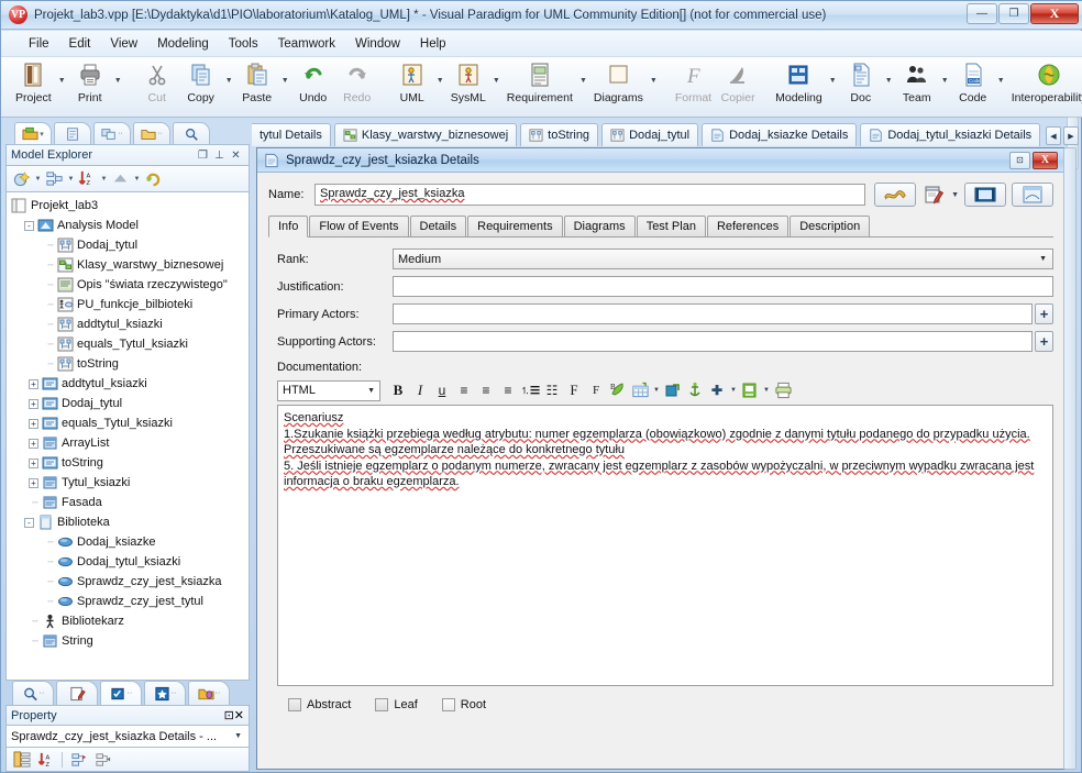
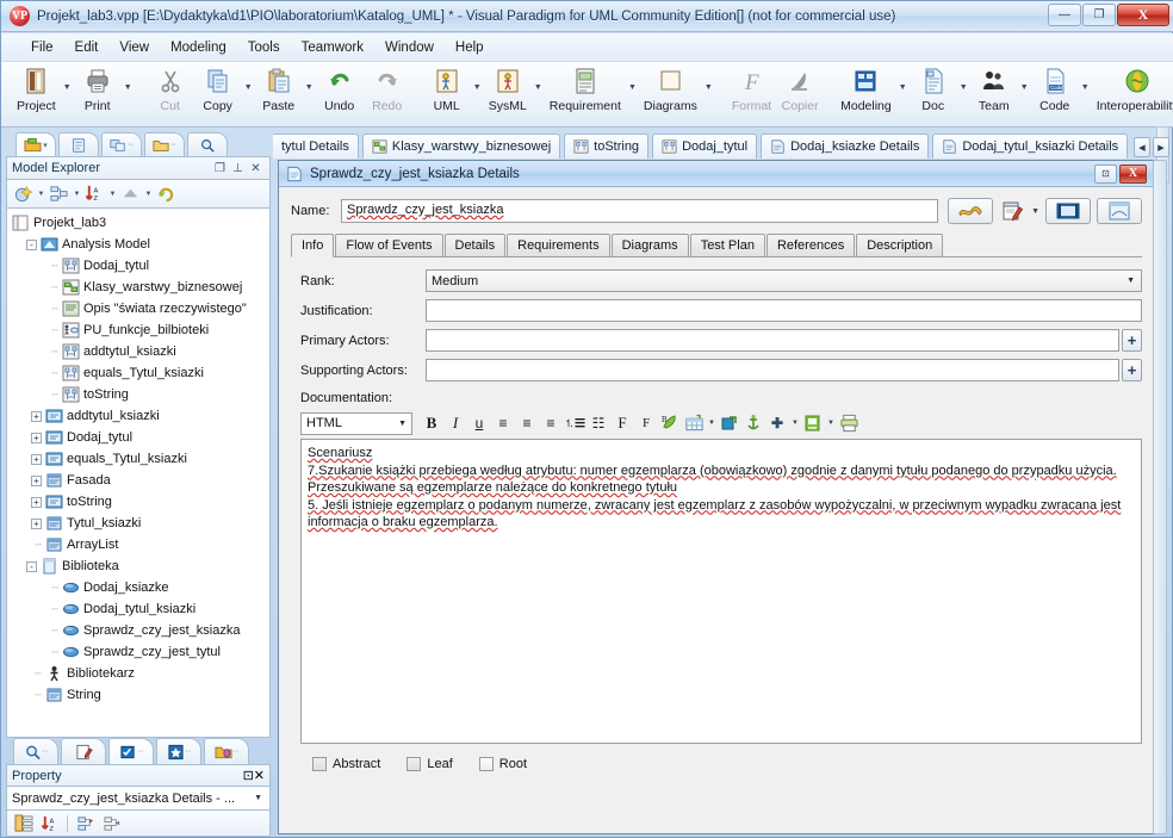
  VP
  Projekt_lab3.vpp [E:\Dydaktyka\d1\PIO\laboratorium\Katalog_UML] * - Visual Paradigm for UML Community Edition[] (not for commercial use)
  —
  ❐
  X
  File
  Edit
  View
  Modeling
  Tools
  Teamwork
  Window
  Help
  Project
  Print
  Cut
  Copy
  Paste
  Undo
  Redo
  UML
  SysML
  Requirement
  Diagrams
  F
  Format
  Copier
  Modeling
  Doc
  Team
  Code
  Interoperabilit
  Model Explorer
  ❐
  ⊥
  ✕
  Projekt_lab3
  -
  Analysis Model
  ┄
  Dodaj_tytul
  ┄
  Klasy_warstwy_biznesowej
  ┄
  Opis "świata rzeczywistego"
  ┄
  PU_funkcje_bilbioteki
  ┄
  addtytul_ksiazki
  ┄
  equals_Tytul_ksiazki
  ┄
  toString
  +
  addtytul_ksiazki
  +
  Dodaj_tytul
  +
  equals_Tytul_ksiazki
  +
- ArrayList
+ Fasada
  +
  toString
  +
  Tytul_ksiazki
  ┄
- Fasada
+ ArrayList
  -
  Biblioteka
  ┄
  Dodaj_ksiazke
  ┄
  Dodaj_tytul_ksiazki
  ┄
  Sprawdz_czy_jest_ksiazka
  ┄
  Sprawdz_czy_jest_tytul
  ┄
  Bibliotekarz
  ┄
  String
  Property
  ⊡
  ✕
  Sprawdz_czy_jest_ksiazka Details - ...
  tytul Details
  Klasy_warstwy_biznesowej
  toString
  Dodaj_tytul
  Dodaj_ksiazke Details
  Dodaj_tytul_ksiazki Details
  Sprawdz_czy_jest_ksiazka Details
  ⊡
  X
  Name:
  Sprawdz_czy_jest_ksiazka
  Info
  Flow of Events
  Details
  Requirements
  Diagrams
  Test Plan
  References
  Description
  Rank:
  Medium
  Justification:
  Primary Actors:
  +
  Supporting Actors:
  +
  Documentation:
  HTML
  B
  I
  u
  ≡
  ≡
  ≡
  ⒈☰
  ☷
  F
  F
  B
  ✚
  Scenariusz
- 1.Szukanie książki przebiega według atrybutu: numer egzemplarza (obowiązkowo) zgodnie z danymi tytułu podanego do przypadku użycia. Przeszukiwane są egzemplarze należące do konkretnego tytułu
+ 7.Szukanie książki przebiega według atrybutu: numer egzemplarza (obowiązkowo) zgodnie z danymi tytułu podanego do przypadku użycia. Przeszukiwane są egzemplarze należące do konkretnego tytułu
  5. Jeśli istnieje egzemplarz o podanym numerze, zwracany jest egzemplarz z zasobów wypożyczalni, w przeciwnym wypadku zwracana jest informacja o braku egzemplarza.
  Abstract
  Leaf
  Root
